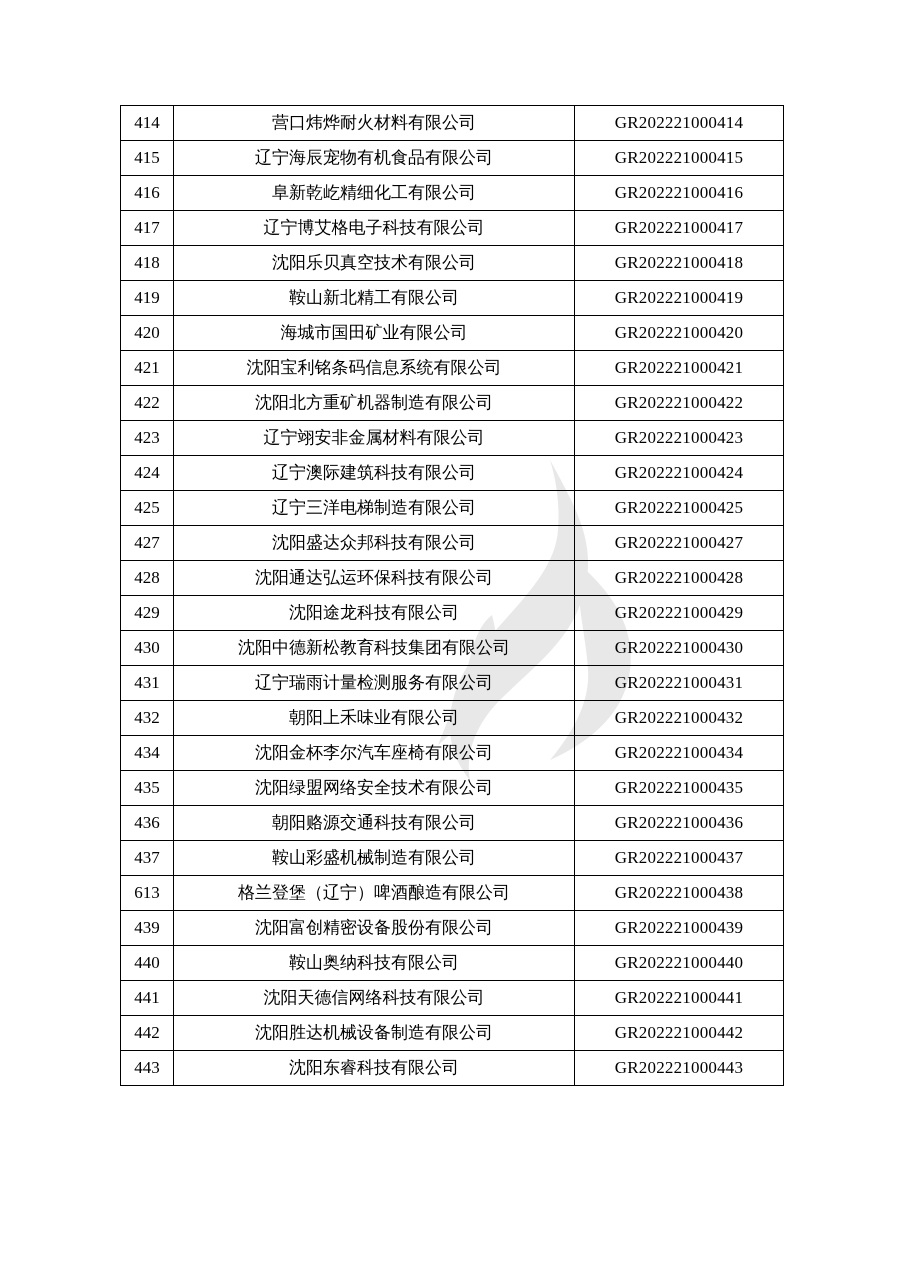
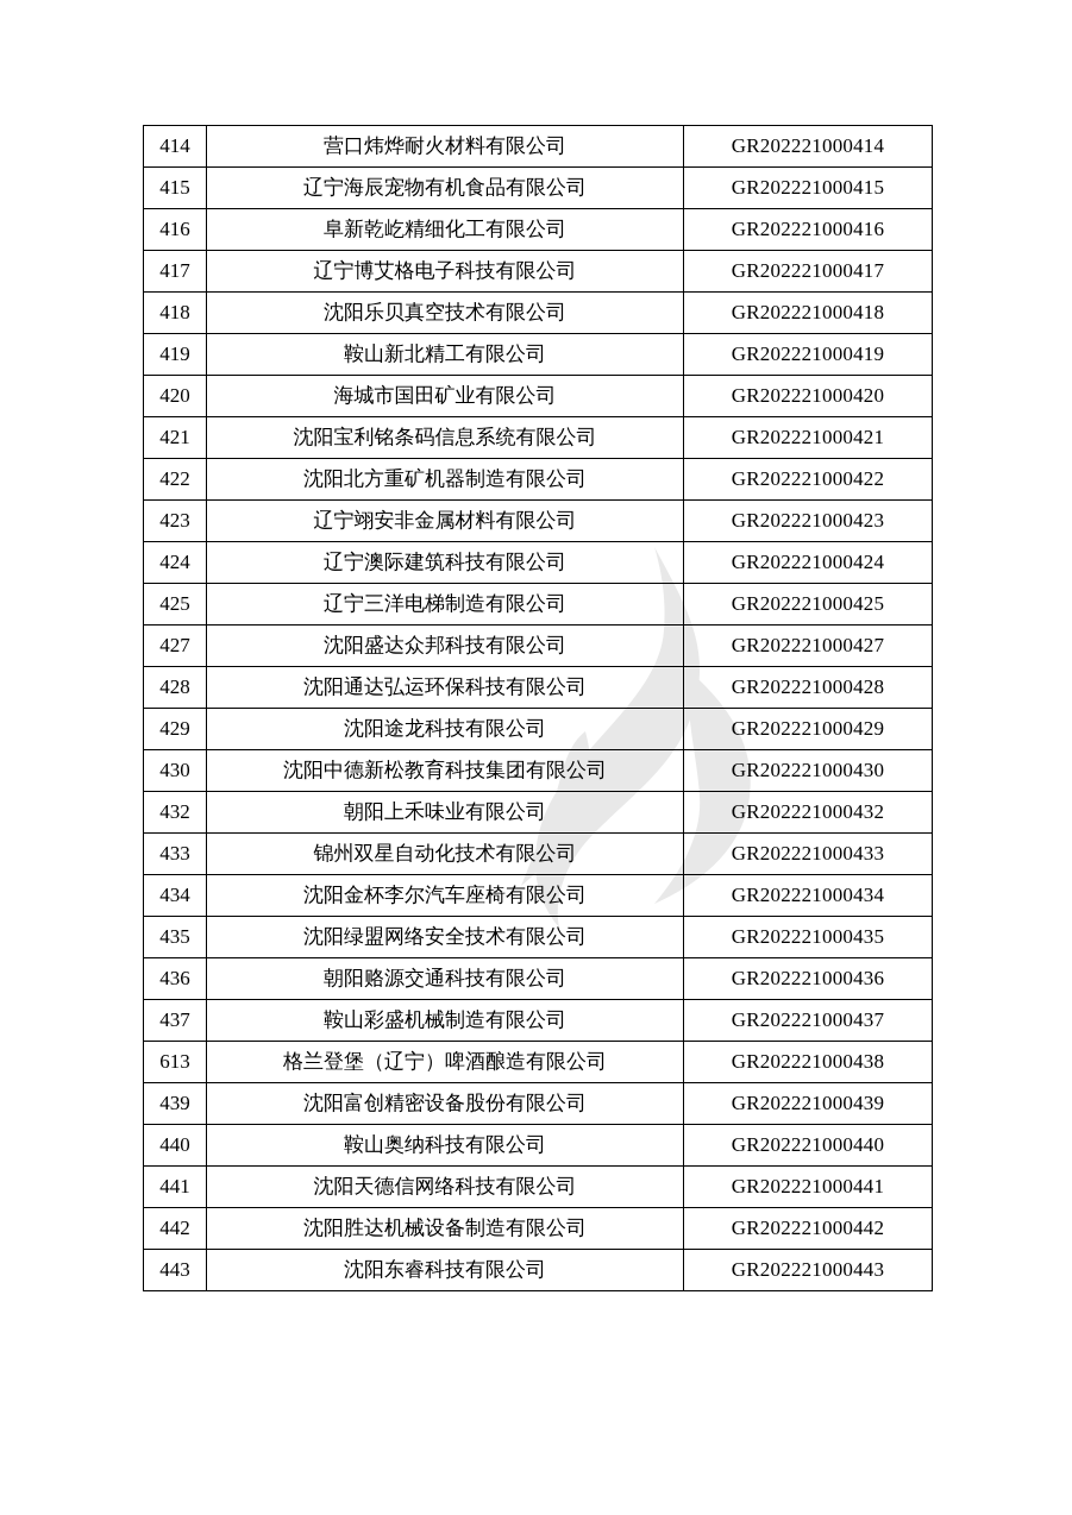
  414	营口炜烨耐火材料有限公司	GR202221000414
  415	辽宁海辰宠物有机食品有限公司	GR202221000415
  416	阜新乾屹精细化工有限公司	GR202221000416
  417	辽宁博艾格电子科技有限公司	GR202221000417
  418	沈阳乐贝真空技术有限公司	GR202221000418
  419	鞍山新北精工有限公司	GR202221000419
  420	海城市国田矿业有限公司	GR202221000420
  421	沈阳宝利铭条码信息系统有限公司	GR202221000421
  422	沈阳北方重矿机器制造有限公司	GR202221000422
  423	辽宁翊安非金属材料有限公司	GR202221000423
  424	辽宁澳际建筑科技有限公司	GR202221000424
  425	辽宁三洋电梯制造有限公司	GR202221000425
  427	沈阳盛达众邦科技有限公司	GR202221000427
  428	沈阳通达弘运环保科技有限公司	GR202221000428
  429	沈阳途龙科技有限公司	GR202221000429
  430	沈阳中德新松教育科技集团有限公司	GR202221000430
- 431	辽宁瑞雨计量检测服务有限公司	GR202221000431
  432	朝阳上禾味业有限公司	GR202221000432
+ 433	锦州双星自动化技术有限公司	GR202221000433
  434	沈阳金杯李尔汽车座椅有限公司	GR202221000434
  435	沈阳绿盟网络安全技术有限公司	GR202221000435
  436	朝阳赂源交通科技有限公司	GR202221000436
  437	鞍山彩盛机械制造有限公司	GR202221000437
  613	格兰登堡（辽宁）啤酒酿造有限公司	GR202221000438
  439	沈阳富创精密设备股份有限公司	GR202221000439
  440	鞍山奥纳科技有限公司	GR202221000440
  441	沈阳天德信网络科技有限公司	GR202221000441
  442	沈阳胜达机械设备制造有限公司	GR202221000442
  443	沈阳东睿科技有限公司	GR202221000443
